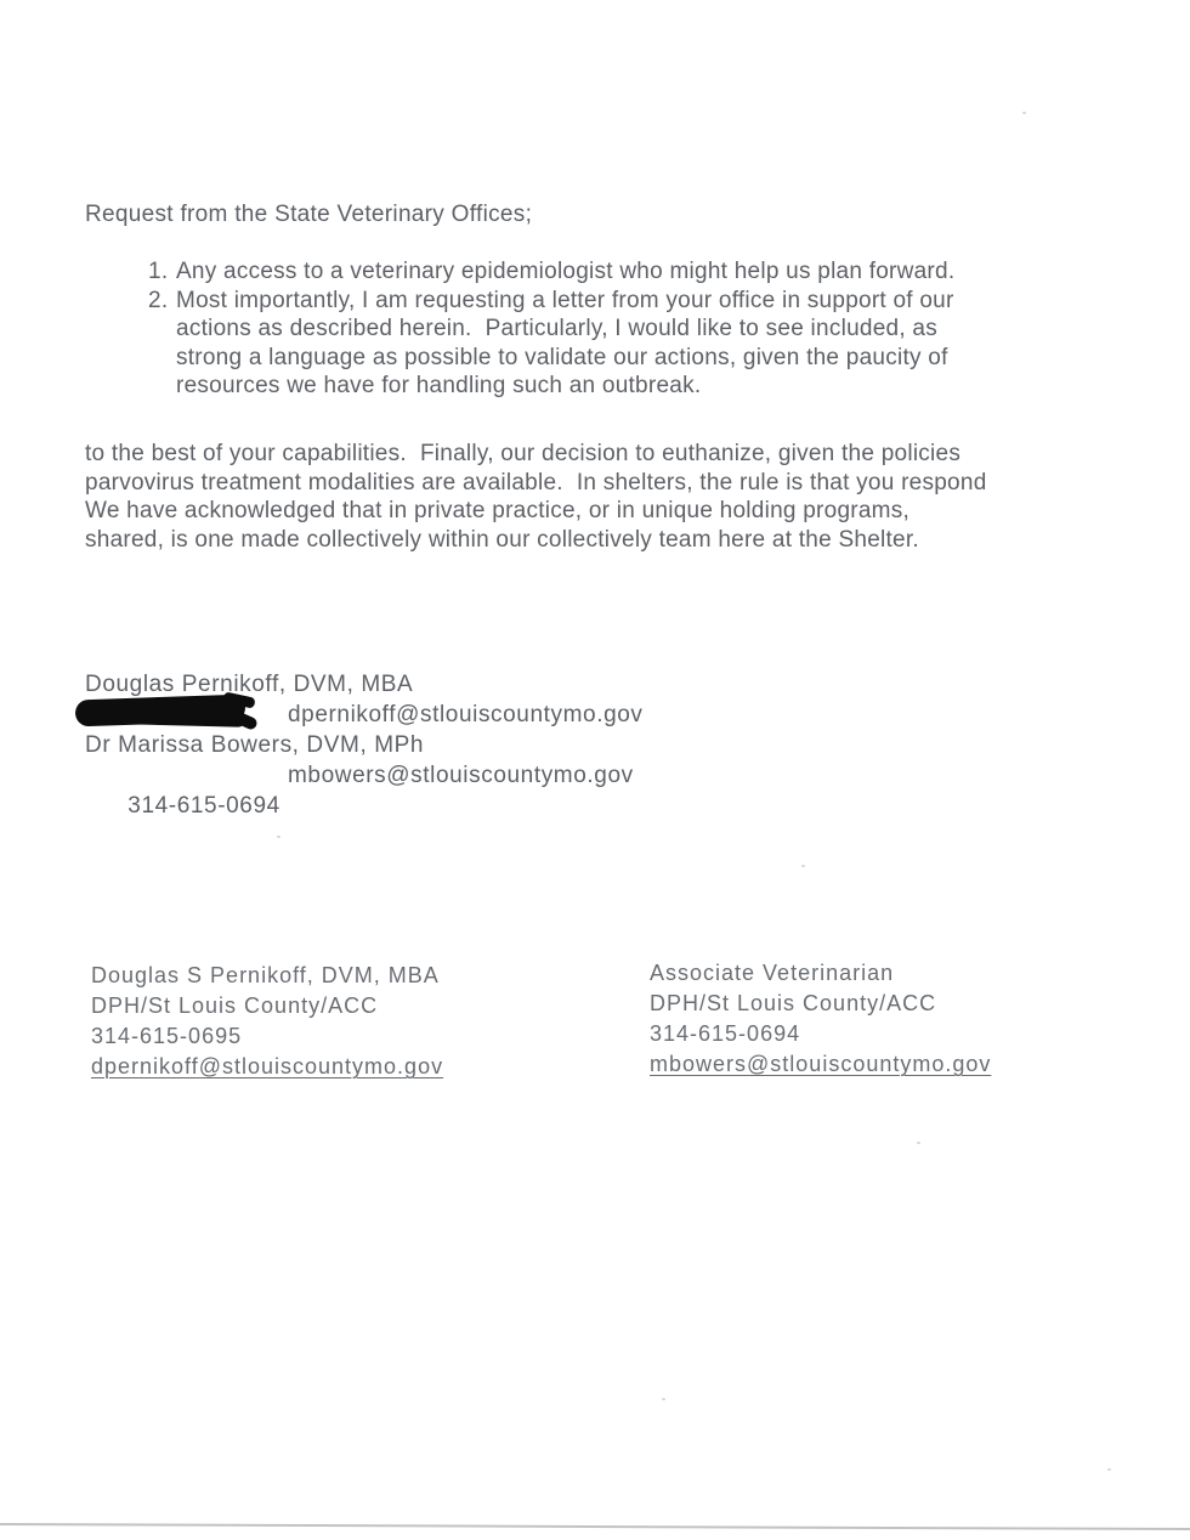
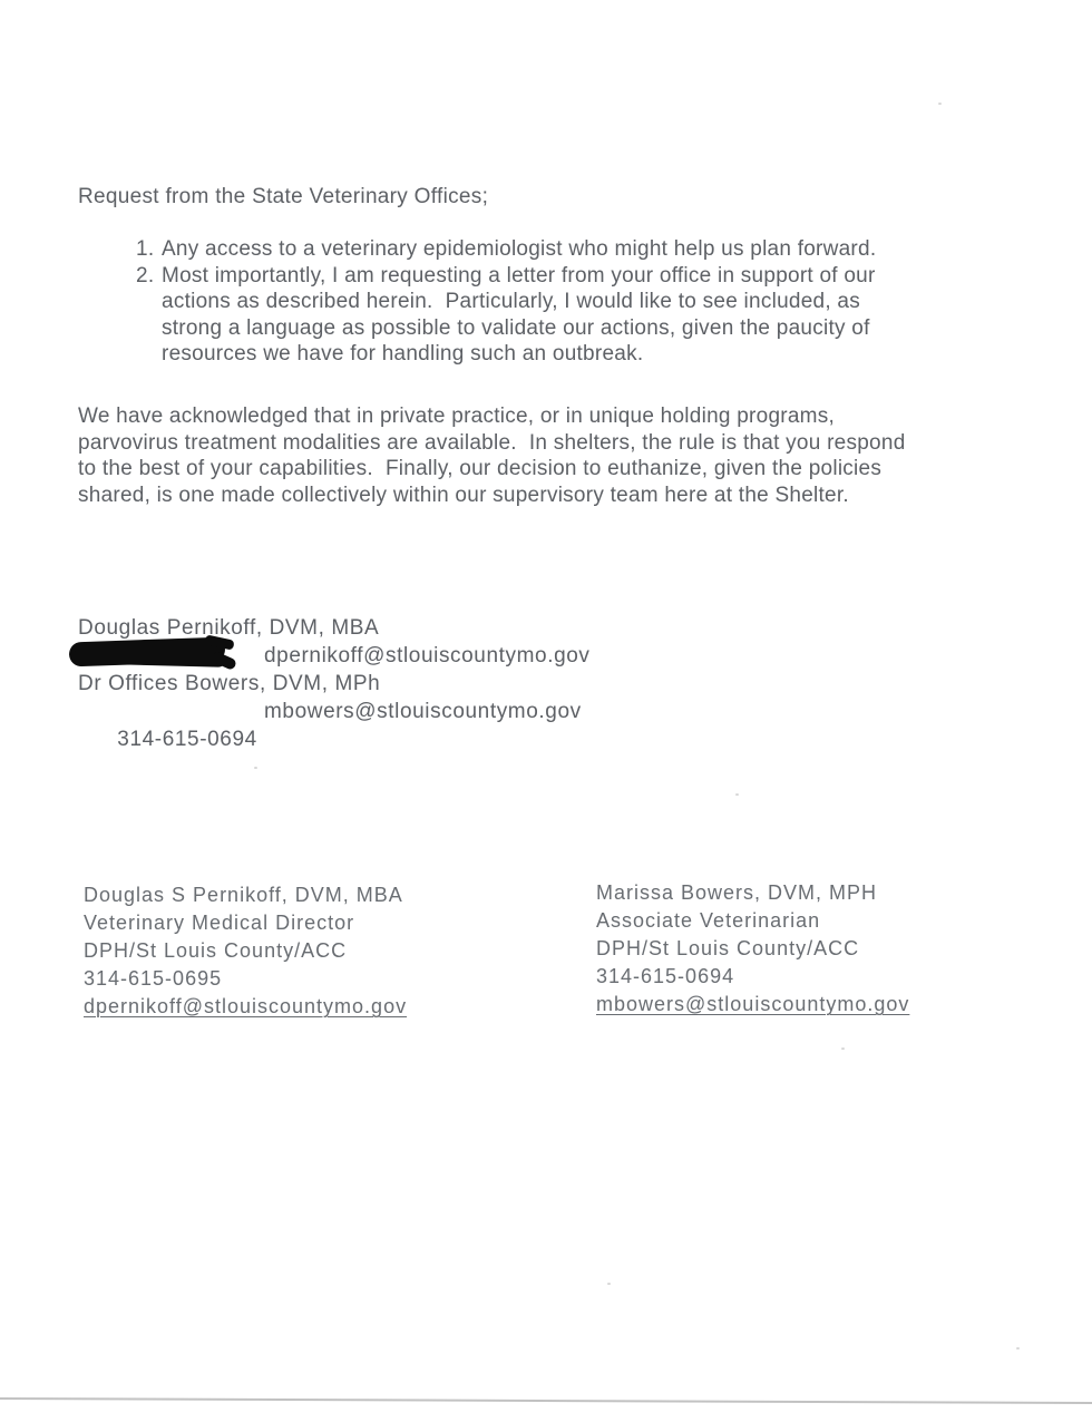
  Request from the State Veterinary Offices;
  1.
  Any access to a veterinary epidemiologist who might help us plan forward.
  2.
  Most importantly, I am requesting a letter from your office in support of our
  actions as described herein. Particularly, I would like to see included, as
  strong a language as possible to validate our actions, given the paucity of
  resources we have for handling such an outbreak.
- to the best of your capabilities. Finally, our decision to euthanize, given the policies
+ We have acknowledged that in private practice, or in unique holding programs,
  parvovirus treatment modalities are available. In shelters, the rule is that you respond
- We have acknowledged that in private practice, or in unique holding programs,
+ to the best of your capabilities. Finally, our decision to euthanize, given the policies
- shared, is one made collectively within our collectively team here at the Shelter.
+ shared, is one made collectively within our supervisory team here at the Shelter.
  Douglas Pernikoff, DVM, MBA
  dpernikoff@stlouiscountymo.gov
- Dr Marissa Bowers, DVM, MPh
+ Dr Offices Bowers, DVM, MPh
  314-615-0694
  mbowers@stlouiscountymo.gov
  Douglas S Pernikoff, DVM, MBA
+ Veterinary Medical Director
  DPH/St Louis County/ACC
  314-615-0695
  dpernikoff@stlouiscountymo.gov
+ Marissa Bowers, DVM, MPH
  Associate Veterinarian
  DPH/St Louis County/ACC
  314-615-0694
  mbowers@stlouiscountymo.gov
